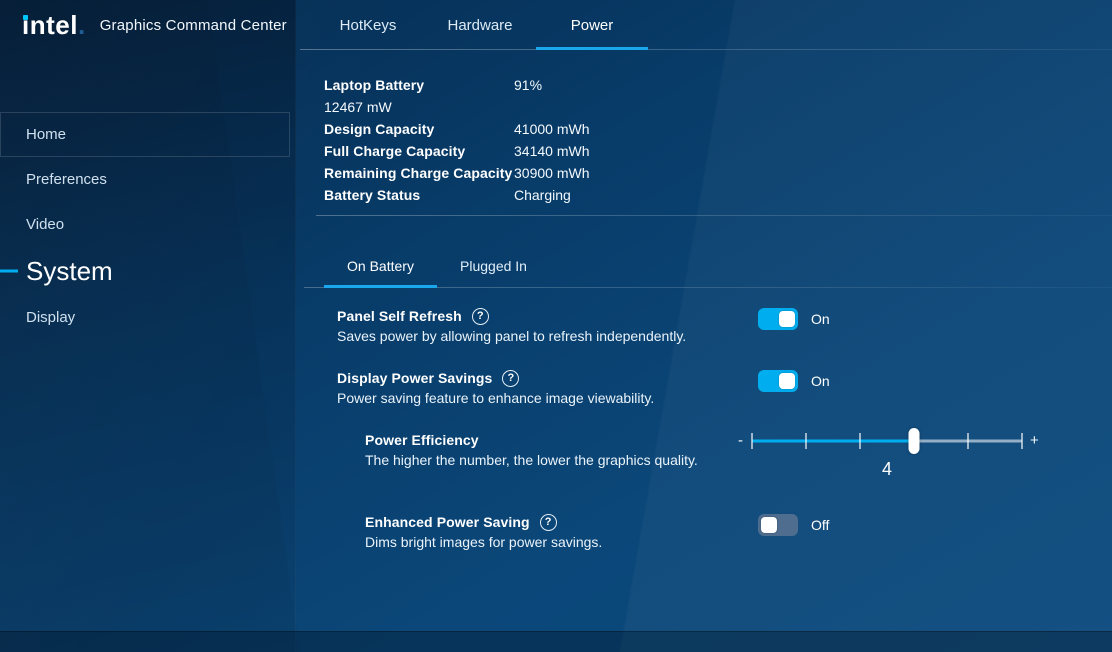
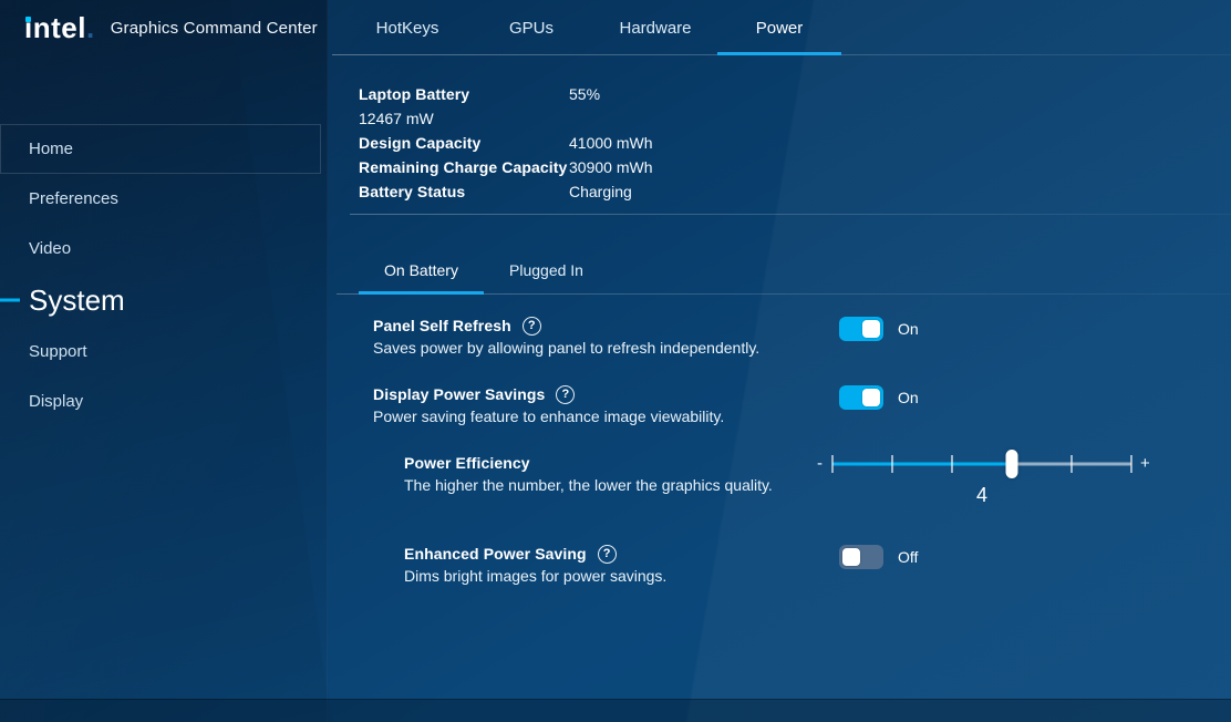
  intel.
  Graphics Command Center
  Home
  Preferences
  Video
  System
+ Support
  Display
  HotKeys
+ GPUs
  Hardware
  Power
  Laptop Battery
- 91%
+ 55%
  12467 mW
  Design Capacity
  41000 mWh
- Full Charge Capacity
- 34140 mWh
  Remaining Charge Capacity
  30900 mWh
  Battery Status
  Charging
  On Battery
  Plugged In
  Panel Self Refresh
  ?
  Saves power by allowing panel to refresh independently.
  On
  Display Power Savings
  ?
  Power saving feature to enhance image viewability.
  On
  Power Efficiency
  The higher the number, the lower the graphics quality.
  -
  4
  +
  Enhanced Power Saving
  ?
  Dims bright images for power savings.
  Off
